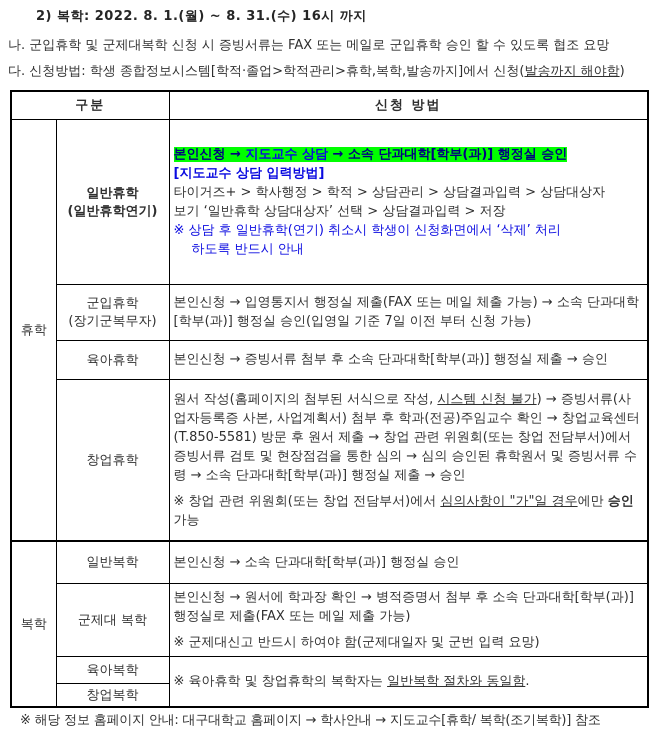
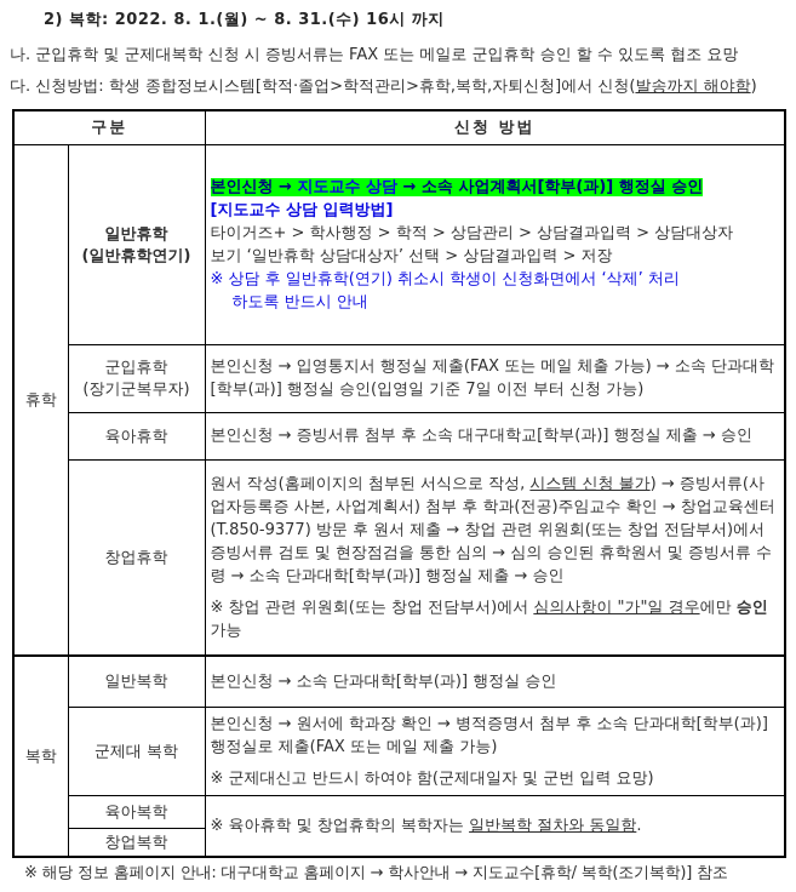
  2) 복학: 2022. 8. 1.(월) ~ 8. 31.(수) 16시 까지
  나. 군입휴학 및 군제대복학 신청 시 증빙서류는 FAX 또는 메일로 군입휴학 승인 할 수 있도록 협조 요망
- 다. 신청방법: 학생 종합정보시스템[학적·졸업>학적관리>휴학,복학,발송까지]에서 신청(발송까지 해야함)
+ 다. 신청방법: 학생 종합정보시스템[학적·졸업>학적관리>휴학,복학,자퇴신청]에서 신청(발송까지 해야함)
  구분	신청 방법
- 휴학	일반휴학 (일반휴학연기)	본인신청 → 지도교수 상담 → 소속 단과대학[학부(과)] 행정실 승인 [지도교수 상담 입력방법] 타이거즈+ > 학사행정 > 학적 > 상담관리 > 상담결과입력 > 상담대상자 보기 ‘일반휴학 상담대상자’ 선택 > 상담결과입력 > 저장 ※ 상담 후 일반휴학(연기) 취소시 학생이 신청화면에서 ‘삭제’ 처리 하도록 반드시 안내
+ 휴학	일반휴학 (일반휴학연기)	본인신청 → 지도교수 상담 → 소속 사업계획서[학부(과)] 행정실 승인 [지도교수 상담 입력방법] 타이거즈+ > 학사행정 > 학적 > 상담관리 > 상담결과입력 > 상담대상자 보기 ‘일반휴학 상담대상자’ 선택 > 상담결과입력 > 저장 ※ 상담 후 일반휴학(연기) 취소시 학생이 신청화면에서 ‘삭제’ 처리 하도록 반드시 안내
  군입휴학 (장기군복무자)	본인신청 → 입영통지서 행정실 제출(FAX 또는 메일 체출 가능) → 소속 단과대학[학부(과)] 행정실 승인(입영일 기준 7일 이전 부터 신청 가능)
- 육아휴학	본인신청 → 증빙서류 첨부 후 소속 단과대학[학부(과)] 행정실 제출 → 승인
+ 육아휴학	본인신청 → 증빙서류 첨부 후 소속 대구대학교[학부(과)] 행정실 제출 → 승인
- 창업휴학	원서 작성(홈페이지의 첨부된 서식으로 작성, 시스템 신청 불가) → 증빙서류(사업자등록증 사본, 사업계획서) 첨부 후 학과(전공)주임교수 확인 → 창업교육센터(T.850-5581) 방문 후 원서 제출 → 창업 관련 위원회(또는 창업 전담부서)에서 증빙서류 검토 및 현장점검을 통한 심의 → 심의 승인된 휴학원서 및 증빙서류 수령 → 소속 단과대학[학부(과)] 행정실 제출 → 승인 ※ 창업 관련 위원회(또는 창업 전담부서)에서 심의사항이 "가"일 경우에만 승인 가능
+ 창업휴학	원서 작성(홈페이지의 첨부된 서식으로 작성, 시스템 신청 불가) → 증빙서류(사업자등록증 사본, 사업계획서) 첨부 후 학과(전공)주임교수 확인 → 창업교육센터(T.850-9377) 방문 후 원서 제출 → 창업 관련 위원회(또는 창업 전담부서)에서 증빙서류 검토 및 현장점검을 통한 심의 → 심의 승인된 휴학원서 및 증빙서류 수령 → 소속 단과대학[학부(과)] 행정실 제출 → 승인 ※ 창업 관련 위원회(또는 창업 전담부서)에서 심의사항이 "가"일 경우에만 승인 가능
  복학	일반복학	본인신청 → 소속 단과대학[학부(과)] 행정실 승인
  군제대 복학	본인신청 → 원서에 학과장 확인 → 병적증명서 첨부 후 소속 단과대학[학부(과)] 행정실로 제출(FAX 또는 메일 제출 가능) ※ 군제대신고 반드시 하여야 함(군제대일자 및 군번 입력 요망)
  육아복학	※ 육아휴학 및 창업휴학의 복학자는 일반복학 절차와 동일함.
  창업복학
  ※ 해당 정보 홈페이지 안내: 대구대학교 홈페이지 → 학사안내 → 지도교수[휴학/ 복학(조기복학)] 참조
